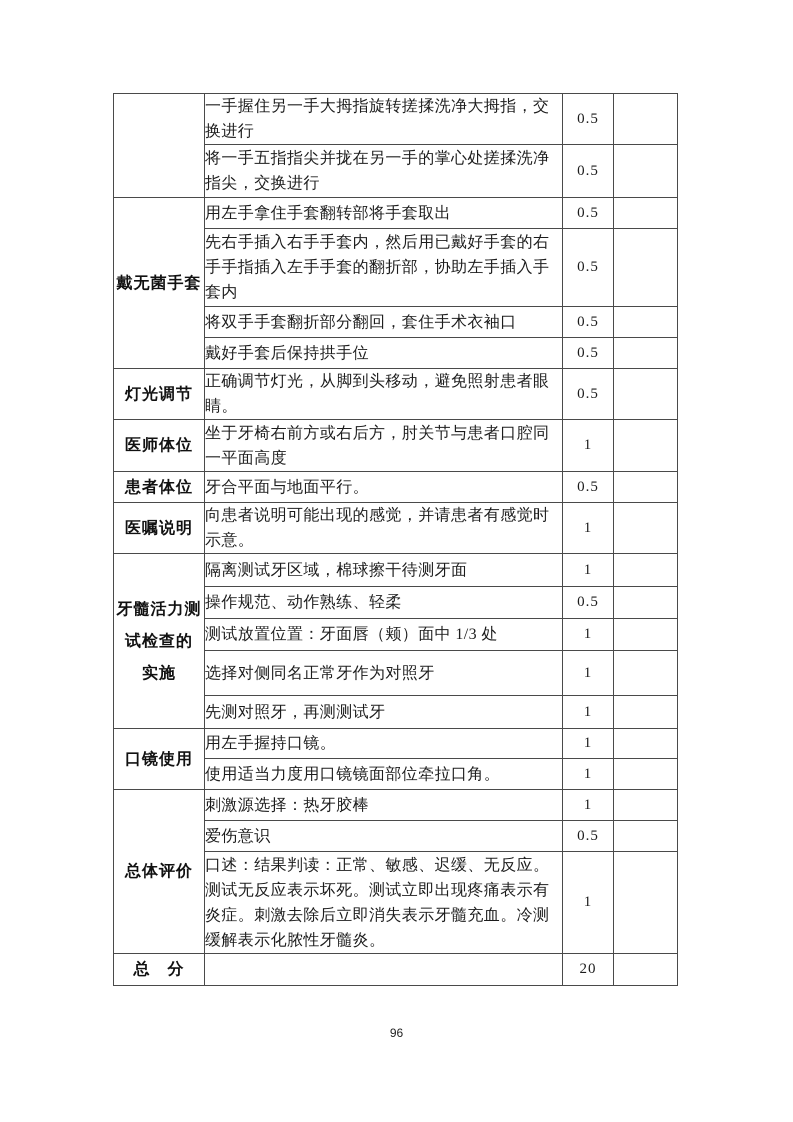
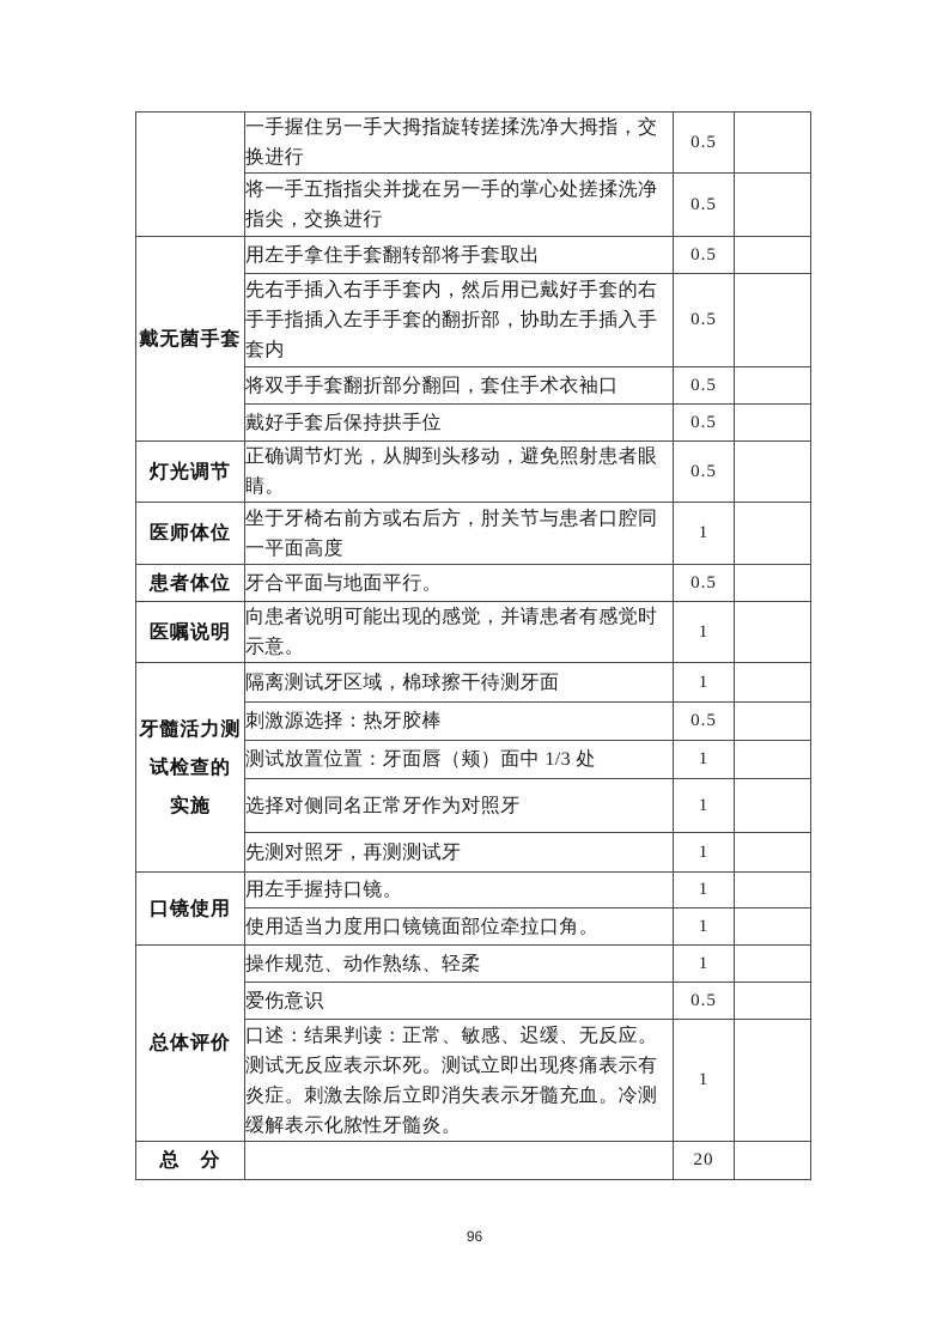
  	一手握住另一手大拇指旋转搓揉洗净大拇指，交换进行	0.5
  将一手五指指尖并拢在另一手的掌心处搓揉洗净指尖，交换进行	0.5
  戴无菌手套	用左手拿住手套翻转部将手套取出	0.5
  先右手插入右手手套内，然后用已戴好手套的右手手指插入左手手套的翻折部，协助左手插入手套内	0.5
  将双手手套翻折部分翻回，套住手术衣袖口	0.5
  戴好手套后保持拱手位	0.5
  灯光调节	正确调节灯光，从脚到头移动，避免照射患者眼睛。	0.5
  医师体位	坐于牙椅右前方或右后方，肘关节与患者口腔同一平面高度	1
  患者体位	牙合平面与地面平行。	0.5
  医嘱说明	向患者说明可能出现的感觉，并请患者有感觉时示意。	1
  牙髓活力测 试检查的 实施	隔离测试牙区域，棉球擦干待测牙面	1
- 操作规范、动作熟练、轻柔	0.5
+ 刺激源选择：热牙胶棒	0.5
  测试放置位置：牙面唇（颊）面中 1/3 处	1
  选择对侧同名正常牙作为对照牙	1
  先测对照牙，再测测试牙	1
  口镜使用	用左手握持口镜。	1
  使用适当力度用口镜镜面部位牵拉口角。	1
- 总体评价	刺激源选择：热牙胶棒	1
+ 总体评价	操作规范、动作熟练、轻柔	1
  爱伤意识	0.5
  口述：结果判读：正常、敏感、迟缓、无反应。测试无反应表示坏死。测试立即出现疼痛表示有炎症。刺激去除后立即消失表示牙髓充血。冷测缓解表示化脓性牙髓炎。	1
  总 分		20
  96
